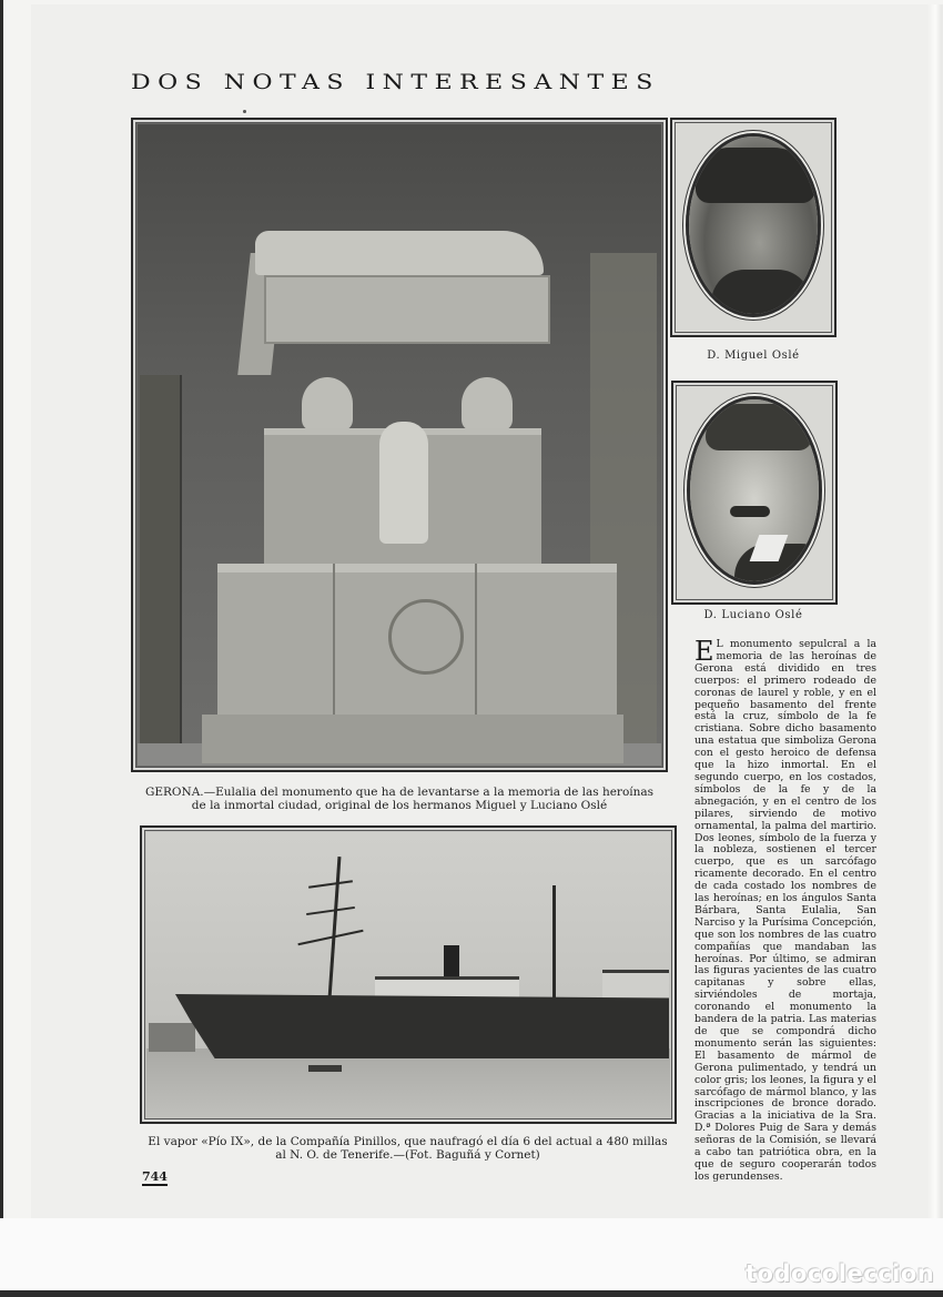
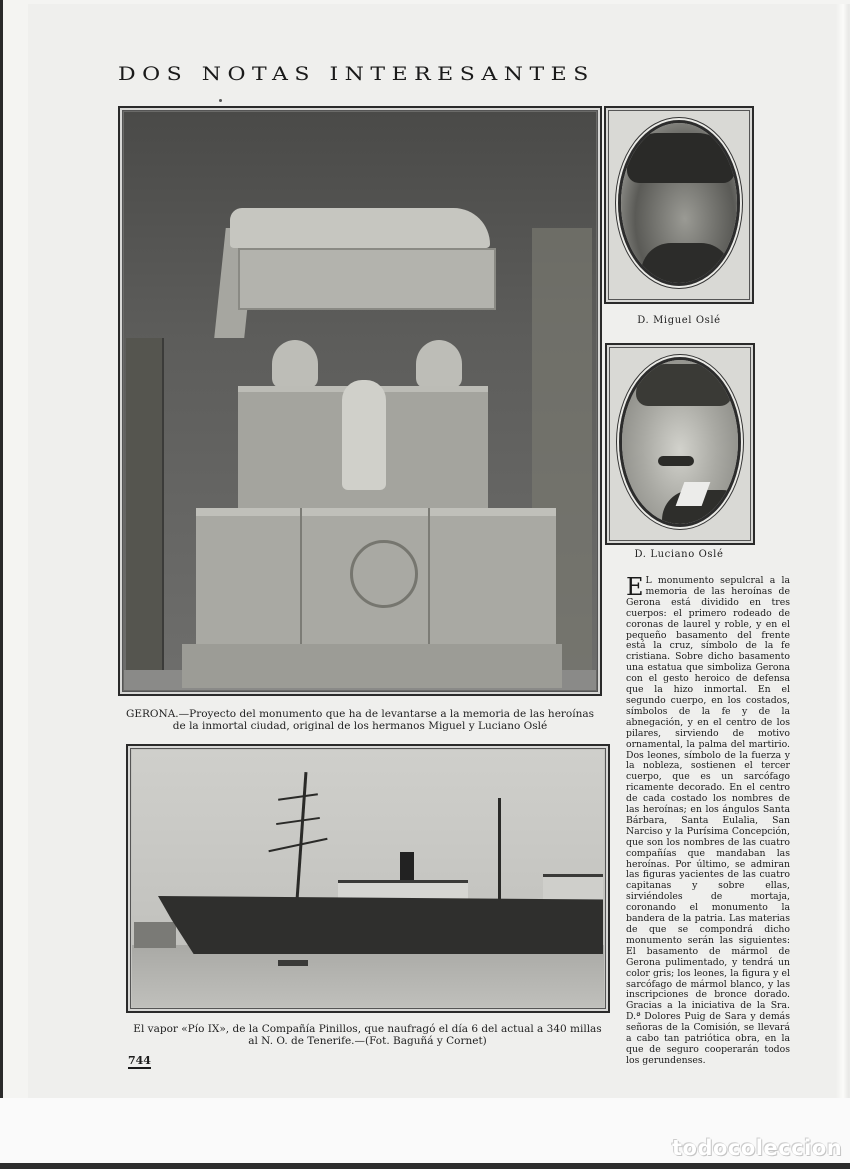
  DOS NOTAS INTERESANTES
- GERONA.—Eulalia del monumento que ha de levantarse a la memoria de las heroínas
+ GERONA.—Proyecto del monumento que ha de levantarse a la memoria de las heroínas
  de la inmortal ciudad, original de los hermanos Miguel y Luciano Oslé
  D. Miguel Oslé
  D. Luciano Oslé
- El vapor «Pío IX», de la Compañía Pinillos, que naufragó el día 6 del actual a 480 millas
+ El vapor «Pío IX», de la Compañía Pinillos, que naufragó el día 6 del actual a 340 millas
  al N. O. de Tenerife.—(Fot. Baguñá y Cornet)
  E
  L monumento sepulcral a la memoria de las heroínas de Gerona está dividido en tres cuerpos: el primero rodeado de coronas de laurel y roble, y en el pequeño basamento del frente está la cruz, símbolo de la fe cristiana. Sobre dicho basamento una estatua que simboliza Gerona con el gesto heroico de defensa que la hizo inmortal. En el segundo cuerpo, en los costados, símbolos de la fe y de la abnegación, y en el centro de los pilares, sirviendo de motivo ornamental, la palma del martirio. Dos leones, símbolo de la fuerza y la nobleza, sostienen el tercer cuerpo, que es un sarcófago ricamente decorado. En el centro de cada costado los nombres de las heroínas; en los ángulos Santa Bárbara, Santa Eulalia, San Narciso y la Purísima Concepción, que son los nombres de las cuatro compañías que mandaban las heroínas. Por último, se admiran las figuras yacientes de las cuatro capitanas y sobre ellas, sirviéndoles de mortaja, coronando el monumento la bandera de la patria. Las materias de que se compondrá dicho monumento serán las siguientes: El basamento de mármol de Gerona pulimentado, y tendrá un color gris; los leones, la figura y el sarcófago de mármol blanco, y las inscripciones de bronce dorado. Gracias a la iniciativa de la Sra. D.ª Dolores Puig de Sara y demás señoras de la Comisión, se llevará a cabo tan patriótica obra, en la que de seguro cooperarán todos los gerundenses.
  744
  todocoleccion
